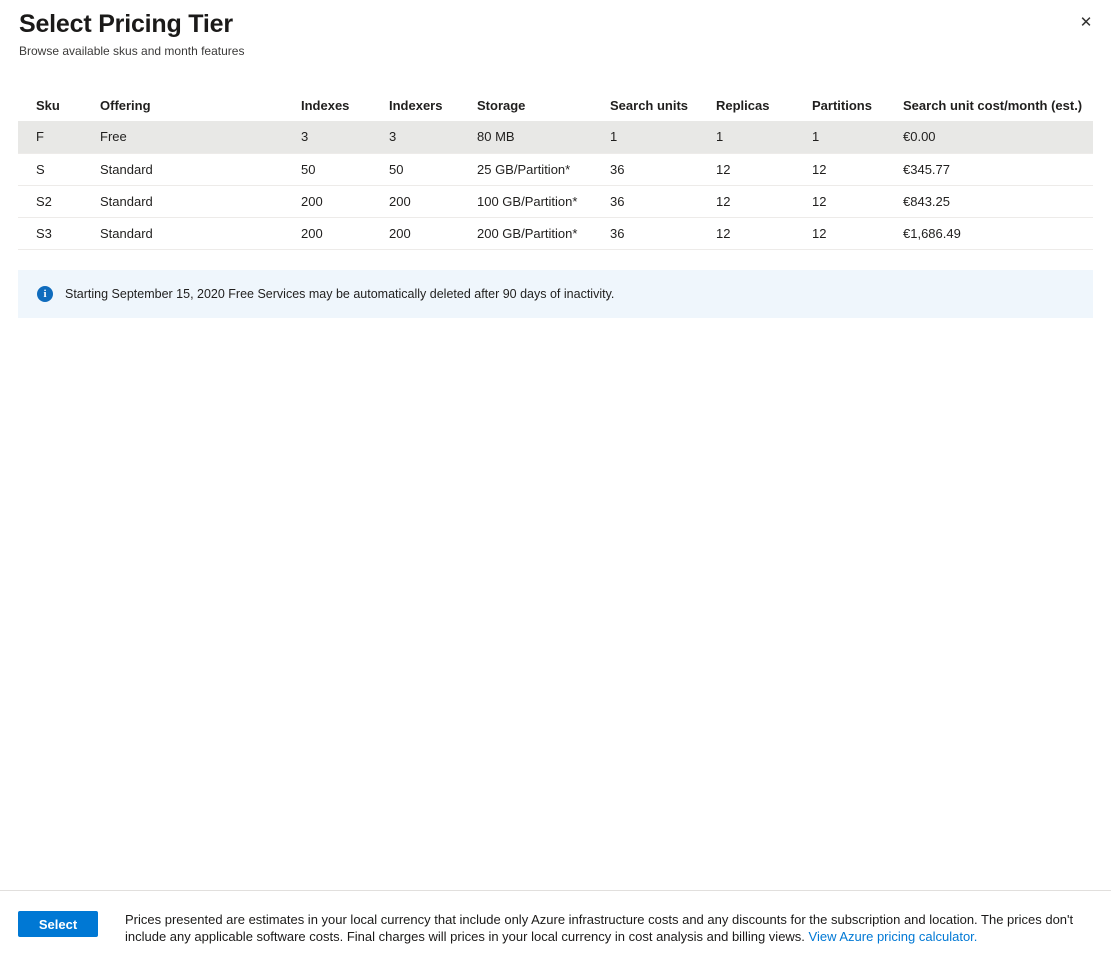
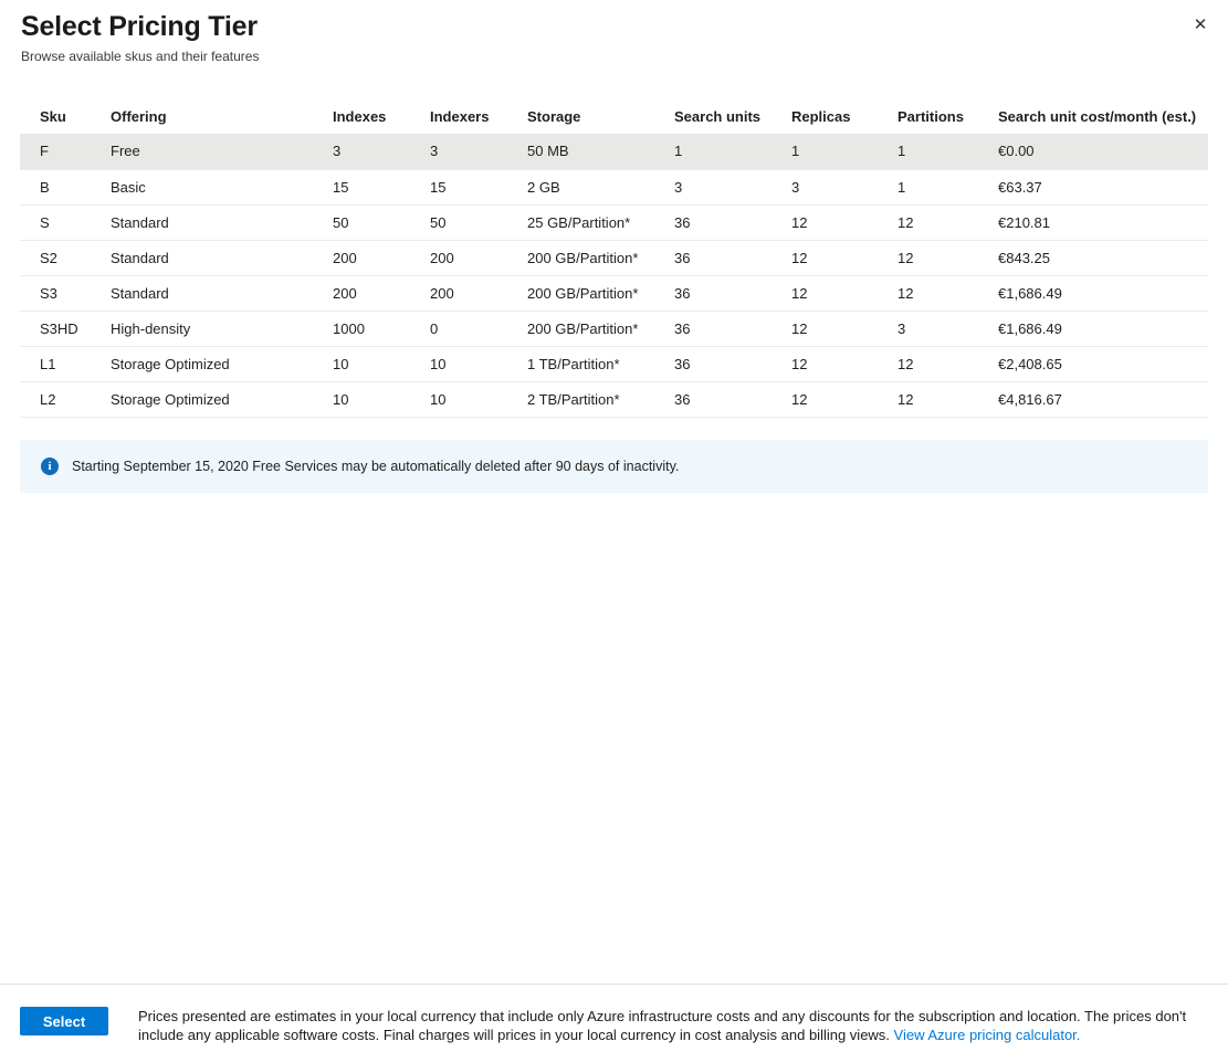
  Select Pricing Tier
- Browse available skus and month features
+ Browse available skus and their features
  ✕
  Sku	Offering	Indexes	Indexers	Storage	Search units	Replicas	Partitions	Search unit cost/month (est.)
- F	Free	3	3	80 MB	1	1	1	€0.00
+ F	Free	3	3	50 MB	1	1	1	€0.00
+ B	Basic	15	15	2 GB	3	3	1	€63.37
- S	Standard	50	50	25 GB/Partition*	36	12	12	€345.77
+ S	Standard	50	50	25 GB/Partition*	36	12	12	€210.81
- S2	Standard	200	200	100 GB/Partition*	36	12	12	€843.25
+ S2	Standard	200	200	200 GB/Partition*	36	12	12	€843.25
  S3	Standard	200	200	200 GB/Partition*	36	12	12	€1,686.49
+ S3HD	High-density	1000	0	200 GB/Partition*	36	12	3	€1,686.49
+ L1	Storage Optimized	10	10	1 TB/Partition*	36	12	12	€2,408.65
+ L2	Storage Optimized	10	10	2 TB/Partition*	36	12	12	€4,816.67
  i
  Starting September 15, 2020 Free Services may be automatically deleted after 90 days of inactivity.
  Select
  Prices presented are estimates in your local currency that include only Azure infrastructure costs and any discounts for the subscription and location. The prices don't include any applicable software costs. Final charges will prices in your local currency in cost analysis and billing views. View Azure pricing calculator.
